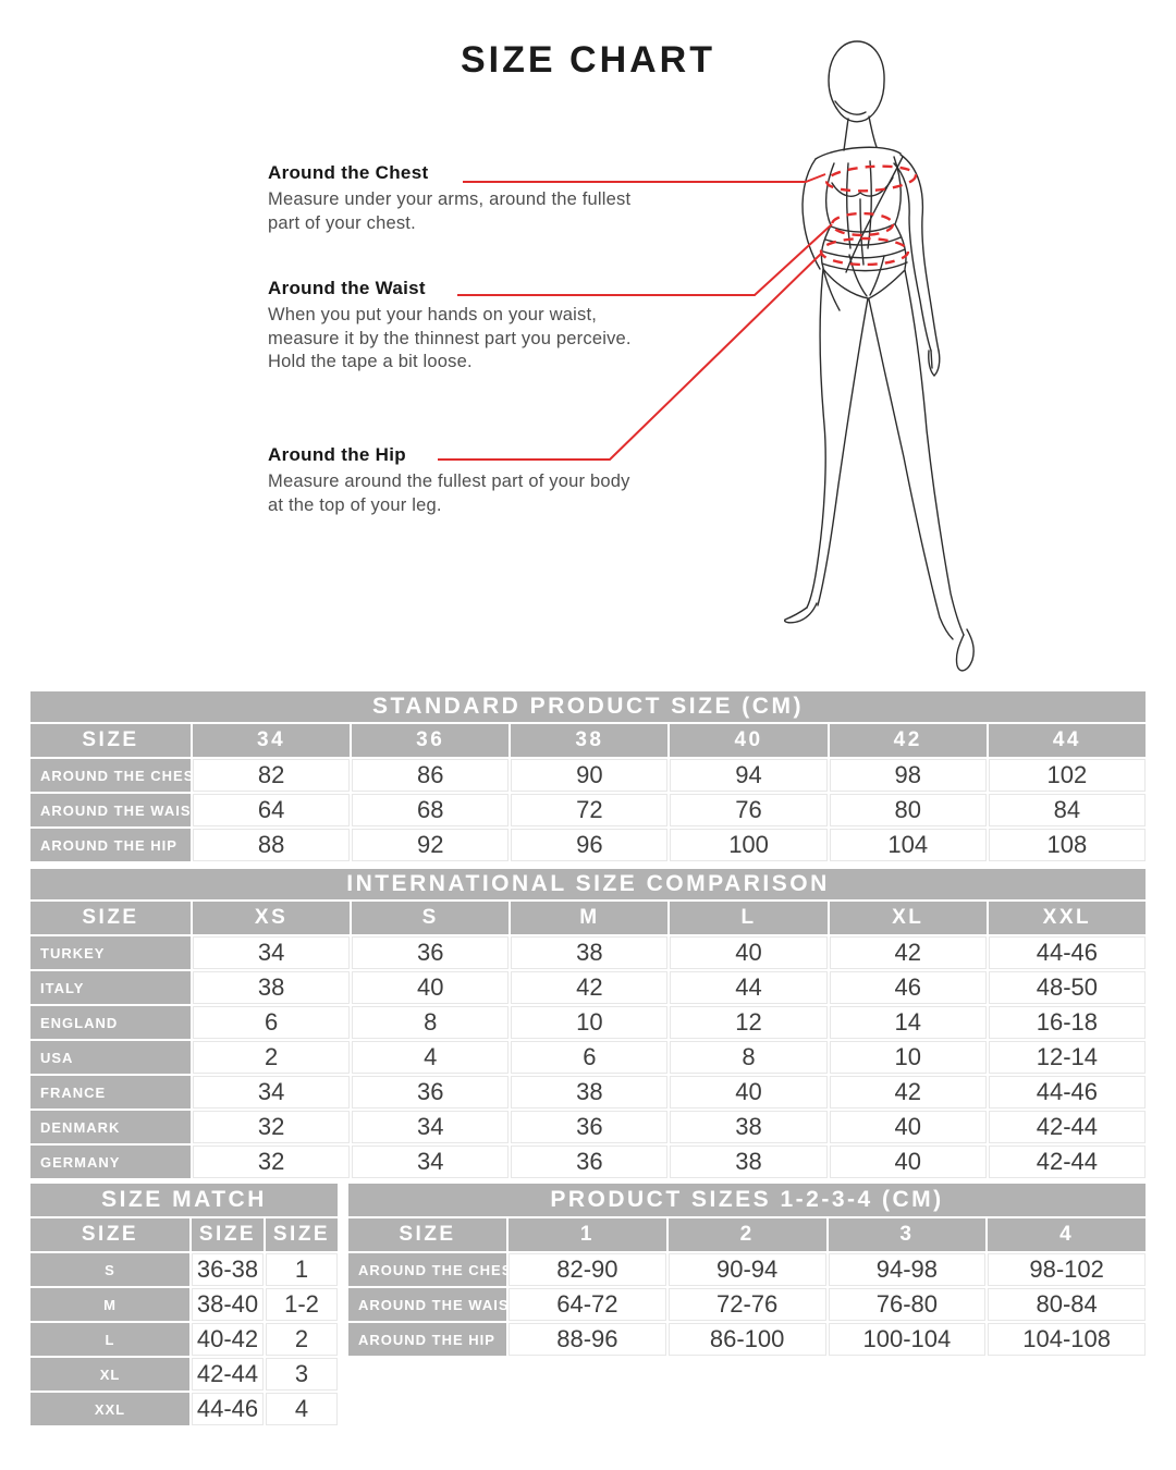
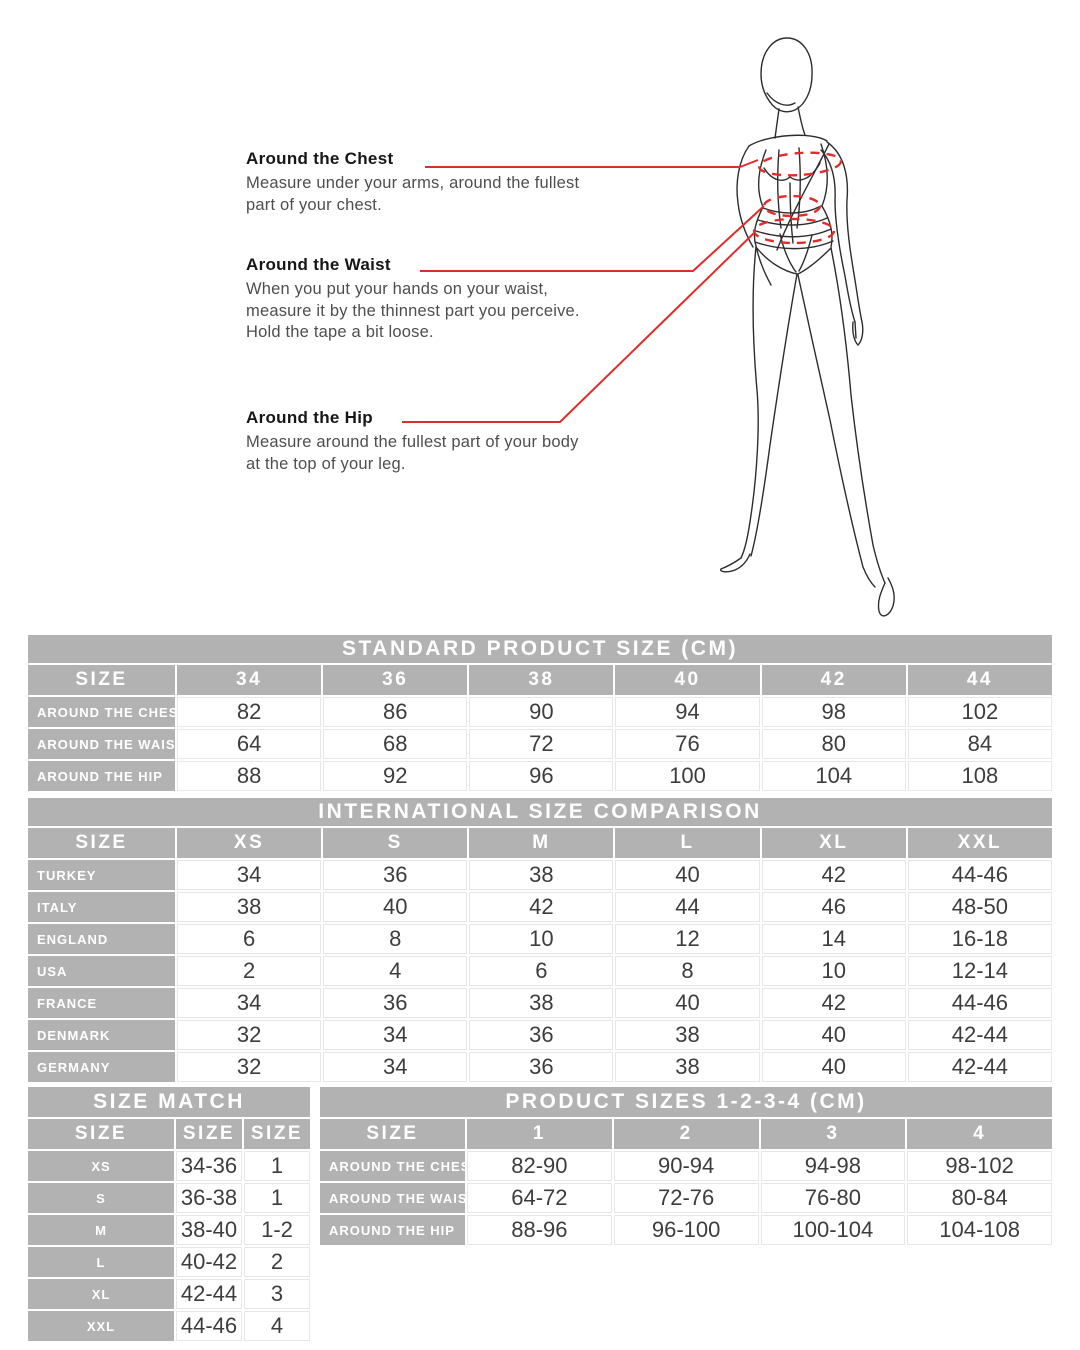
- SIZE CHART
  Around the Chest
  Measure under your arms, around the fullest part of your chest.
  Around the Waist
  When you put your hands on your waist, measure it by the thinnest part you perceive. Hold the tape a bit loose.
  Around the Hip
  Measure around the fullest part of your body at the top of your leg.
  STANDARD PRODUCT SIZE (CM)
  SIZE	34	36	38	40	42	44
  AROUND THE CHES	82	86	90	94	98	102
  AROUND THE WAIS	64	68	72	76	80	84
  AROUND THE HIP	88	92	96	100	104	108
  INTERNATIONAL SIZE COMPARISON
  SIZE	XS	S	M	L	XL	XXL
  TURKEY	34	36	38	40	42	44-46
  ITALY	38	40	42	44	46	48-50
  ENGLAND	6	8	10	12	14	16-18
  USA	2	4	6	8	10	12-14
  FRANCE	34	36	38	40	42	44-46
  DENMARK	32	34	36	38	40	42-44
  GERMANY	32	34	36	38	40	42-44
  SIZE MATCH
  SIZE	SIZE	SIZE
+ XS	34-36	1
  S	36-38	1
  M	38-40	1-2
  L	40-42	2
  XL	42-44	3
  XXL	44-46	4
  PRODUCT SIZES 1-2-3-4 (CM)
  SIZE	1	2	3	4
  AROUND THE CHE	82-90	90-94	94-98	98-102
  AROUND THE WAIS	64-72	72-76	76-80	80-84
- AROUND THE HIP	88-96	86-100	100-104	104-108
+ AROUND THE HIP	88-96	96-100	100-104	104-108
